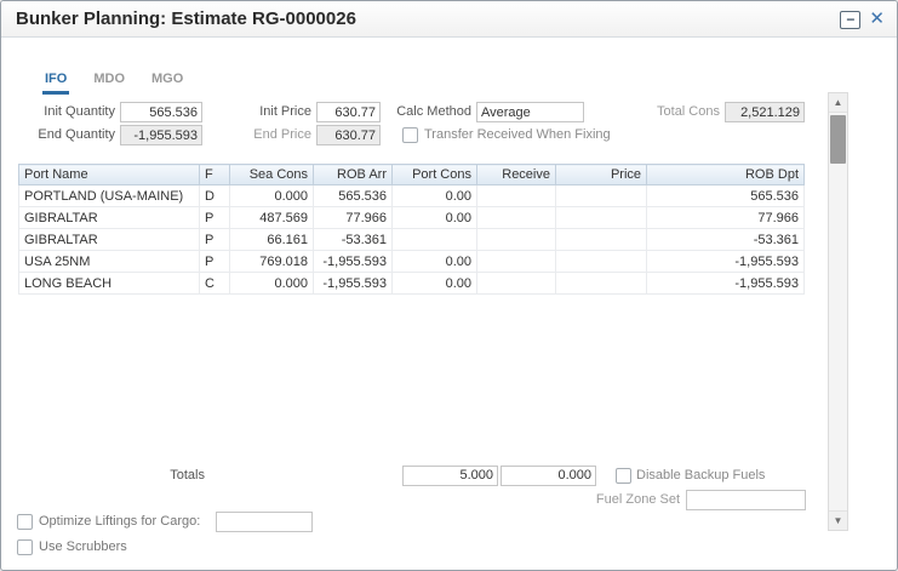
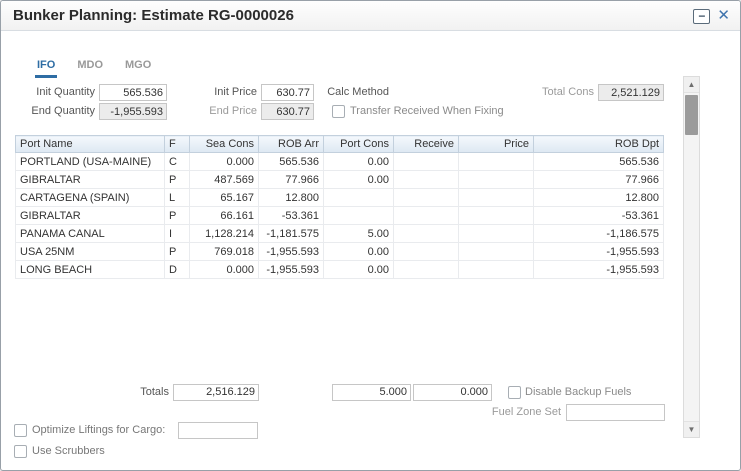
  Bunker Planning: Estimate RG-0000026
  −
  ✕
  IFO
  MDO
  MGO
  Init Quantity
  565.536
  Init Price
  630.77
  Calc Method
- Average
  Total Cons
  2,521.129
  End Quantity
  -1,955.593
  End Price
  630.77
  Transfer Received When Fixing
  Port Name	F	Sea Cons	ROB Arr	Port Cons	Receive	Price	ROB Dpt
- PORTLAND (USA-MAINE)	D	0.000	565.536	0.00			565.536
+ PORTLAND (USA-MAINE)	C	0.000	565.536	0.00			565.536
  GIBRALTAR	P	487.569	77.966	0.00			77.966
+ CARTAGENA (SPAIN)	L	65.167	12.800				12.800
  GIBRALTAR	P	66.161	-53.361				-53.361
+ PANAMA CANAL	I	1,128.214	-1,181.575	5.00			-1,186.575
  USA 25NM	P	769.018	-1,955.593	0.00			-1,955.593
- LONG BEACH	C	0.000	-1,955.593	0.00			-1,955.593
+ LONG BEACH	D	0.000	-1,955.593	0.00			-1,955.593
  Totals
+ 2,516.129
  5.000
  0.000
  Disable Backup Fuels
  Fuel Zone Set
  Optimize Liftings for Cargo:
  Use Scrubbers
  ▲
  ▼
